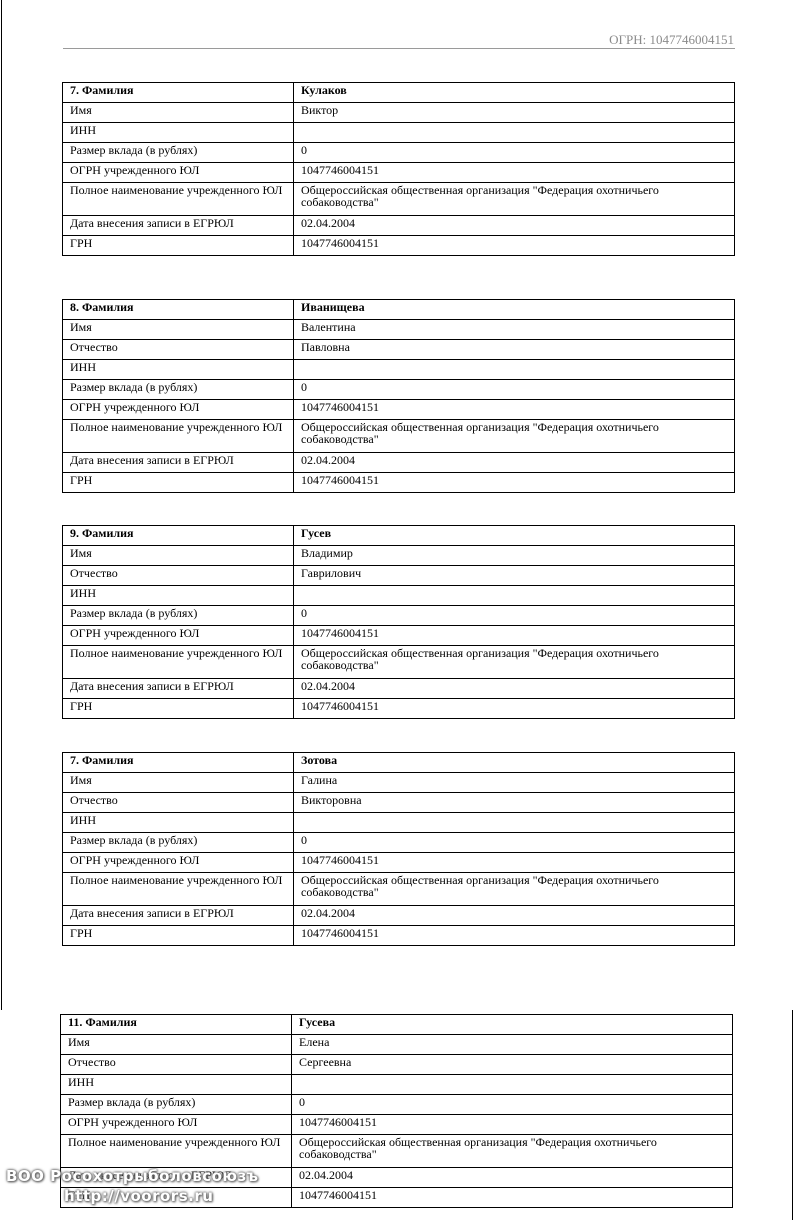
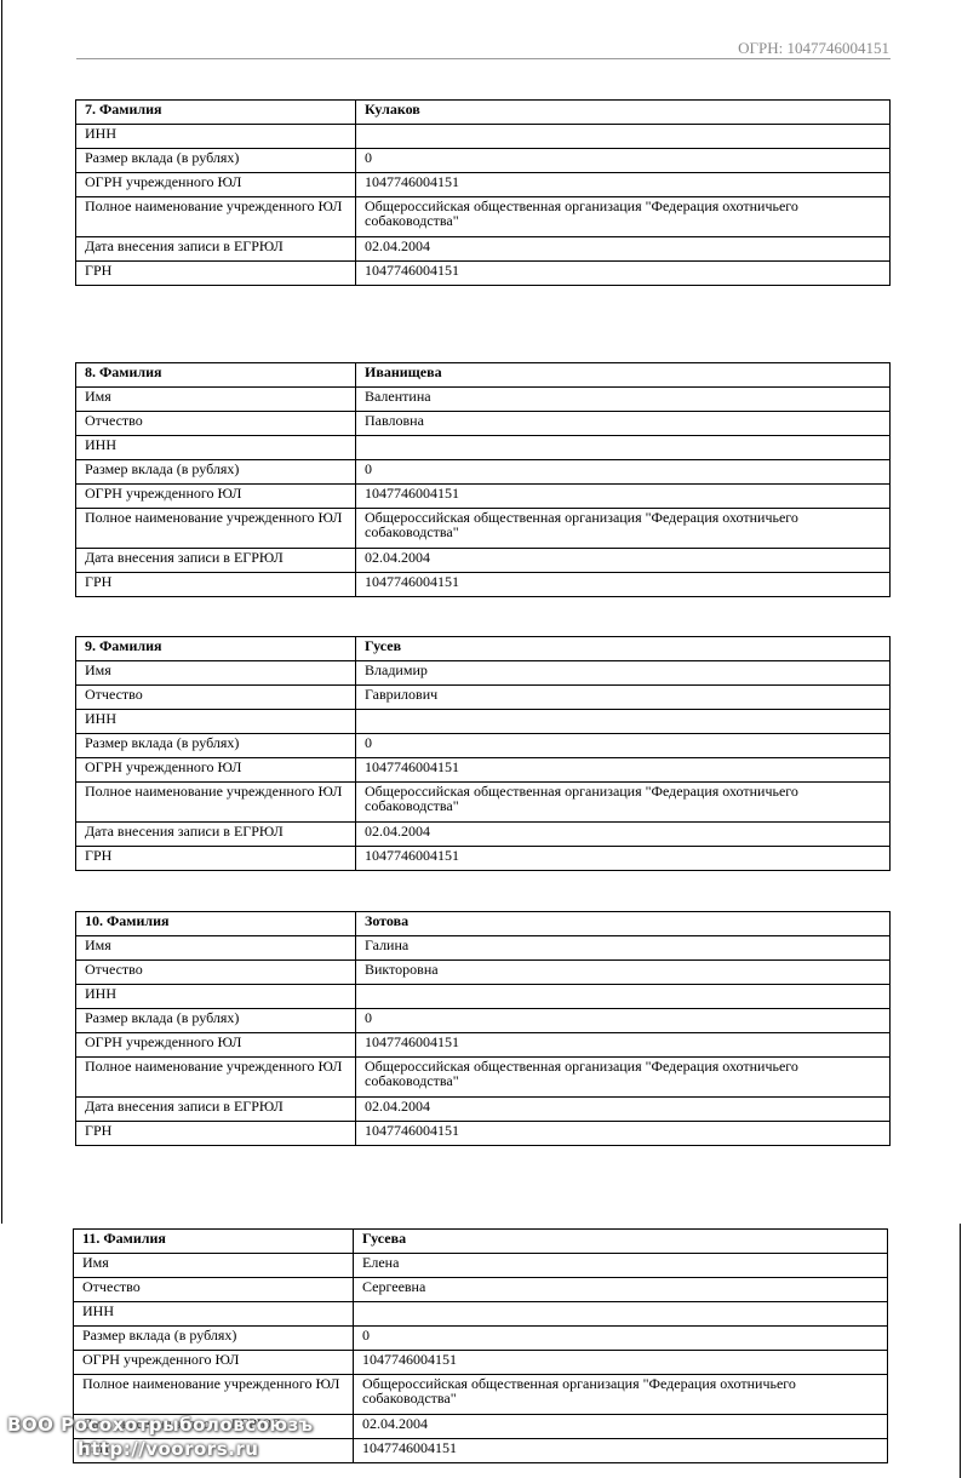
  ОГРН: 1047746004151
  7. Фамилия	Кулаков
- Имя	Виктор
  ИНН
  Размер вклада (в рублях)	0
  ОГРН учрежденного ЮЛ	1047746004151
  Полное наименование учрежденного ЮЛ	Общероссийская общественная организация "Федерация охотничьего собаководства"
  Дата внесения записи в ЕГРЮЛ	02.04.2004
  ГРН	1047746004151
  8. Фамилия	Иванищева
  Имя	Валентина
  Отчество	Павловна
  ИНН
  Размер вклада (в рублях)	0
  ОГРН учрежденного ЮЛ	1047746004151
  Полное наименование учрежденного ЮЛ	Общероссийская общественная организация "Федерация охотничьего собаководства"
  Дата внесения записи в ЕГРЮЛ	02.04.2004
  ГРН	1047746004151
  9. Фамилия	Гусев
  Имя	Владимир
  Отчество	Гаврилович
  ИНН
  Размер вклада (в рублях)	0
  ОГРН учрежденного ЮЛ	1047746004151
  Полное наименование учрежденного ЮЛ	Общероссийская общественная организация "Федерация охотничьего собаководства"
  Дата внесения записи в ЕГРЮЛ	02.04.2004
  ГРН	1047746004151
- 7. Фамилия	Зотова
+ 10. Фамилия	Зотова
  Имя	Галина
  Отчество	Викторовна
  ИНН
  Размер вклада (в рублях)	0
  ОГРН учрежденного ЮЛ	1047746004151
  Полное наименование учрежденного ЮЛ	Общероссийская общественная организация "Федерация охотничьего собаководства"
  Дата внесения записи в ЕГРЮЛ	02.04.2004
  ГРН	1047746004151
  11. Фамилия	Гусева
  Имя	Елена
  Отчество	Сергеевна
  ИНН
  Размер вклада (в рублях)	0
  ОГРН учрежденного ЮЛ	1047746004151
  Полное наименование учрежденного ЮЛ	Общероссийская общественная организация "Федерация охотничьего собаководства"
  Дата внесения записи в ЕГРЮЛ	02.04.2004
  ГРН	1047746004151
  ВОО Росохотрыболовсоюзъ
  http://voorors.ru
